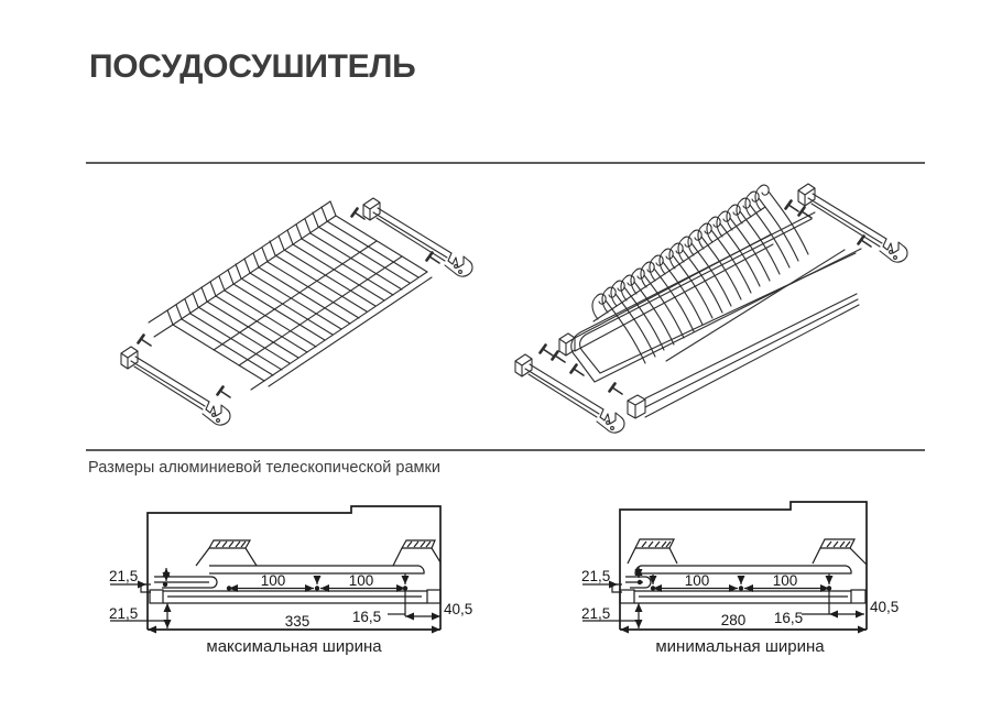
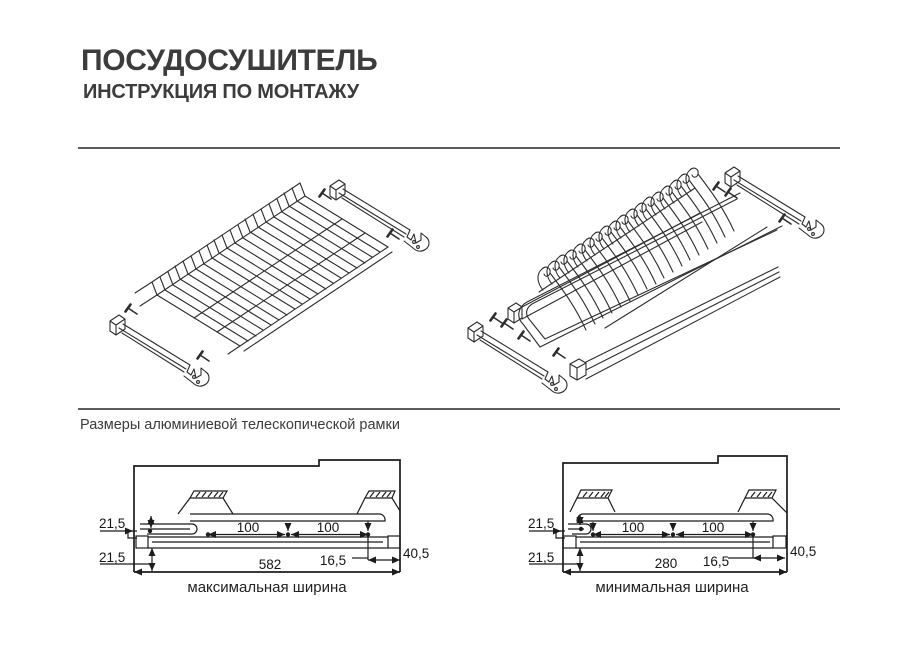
  ПОСУДОСУШИТЕЛЬ
+ ИНСТРУКЦИЯ ПО МОНТАЖУ
  Размеры алюминиевой телескопической рамки
  21,5
  21,5
  100
  100
- 335
+ 582
  16,5
  40,5
  максимальная ширина
  21,5
  21,5
  100
  100
  280
  16,5
  40,5
  минимальная ширина
